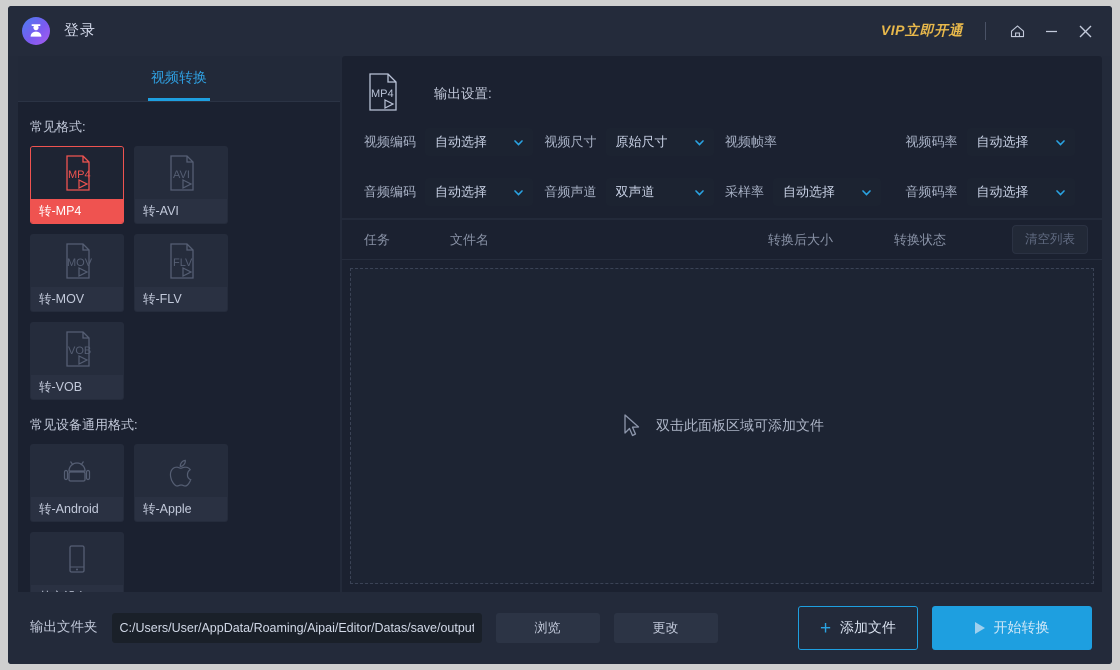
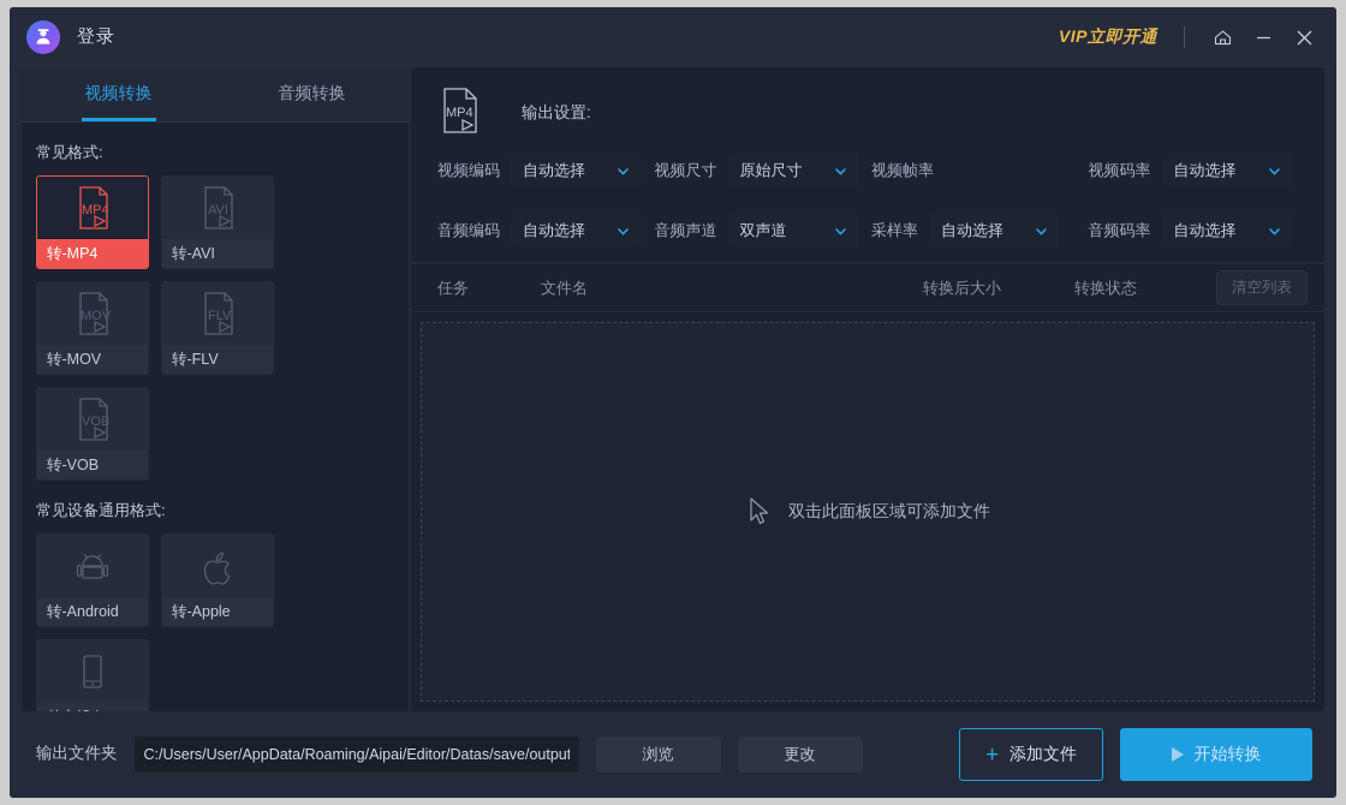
  登录
  VIP立即开通
  视频转换
+ 音频转换
  常见格式:
  MP4
  转-MP4
  AVI
  转-AVI
  MOV
  转-MOV
  FLV
  转-FLV
  VOB
  转-VOB
  常见设备通用格式:
  转-Android
  转-Apple
  MP4
  输出设置:
  视频编码
  自动选择
  视频尺寸
  原始尺寸
  视频帧率
  视频码率
  自动选择
  音频编码
  自动选择
  音频声道
  双声道
  采样率
  自动选择
  音频码率
  自动选择
  任务
  文件名
  转换后大小
  转换状态
  清空列表
  双击此面板区域可添加文件
  输出文件夹
  C:/Users/User/AppData/Roaming/Aipai/Editor/Datas/save/output
  浏览
  更改
  +
  添加文件
  开始转换
